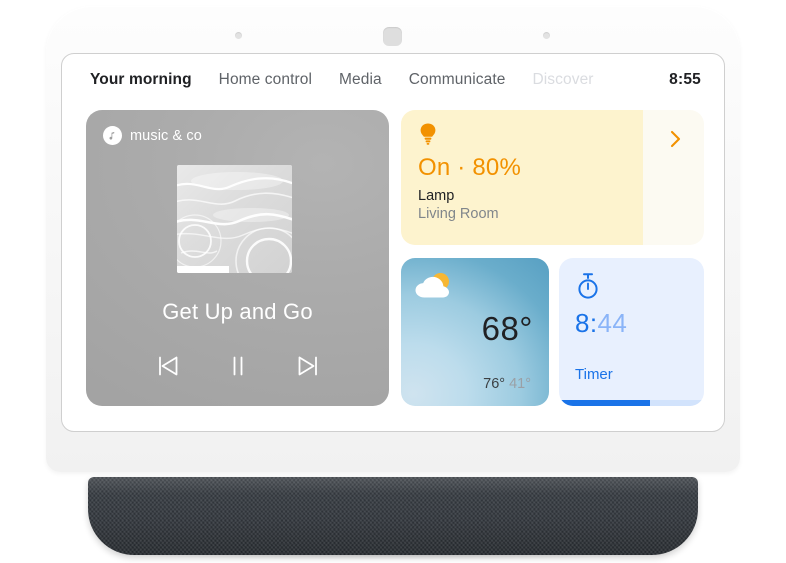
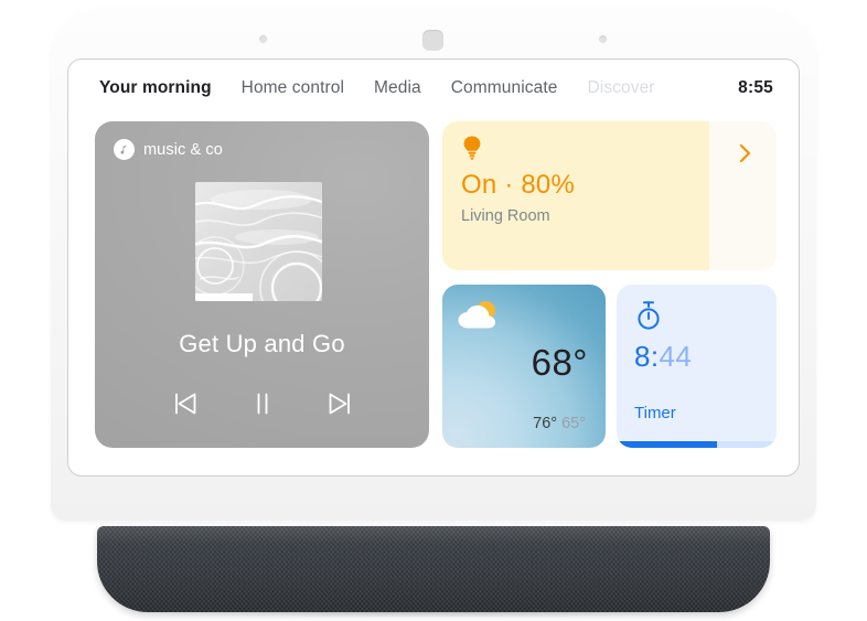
  Your morning
  Home control
  Media
  Communicate
  Discover
  8:55
  music & co
  Get Up and Go
  On · 80%
- Lamp
  Living Room
  68°
- 76° 41°
+ 76° 65°
  8:44
  Timer
